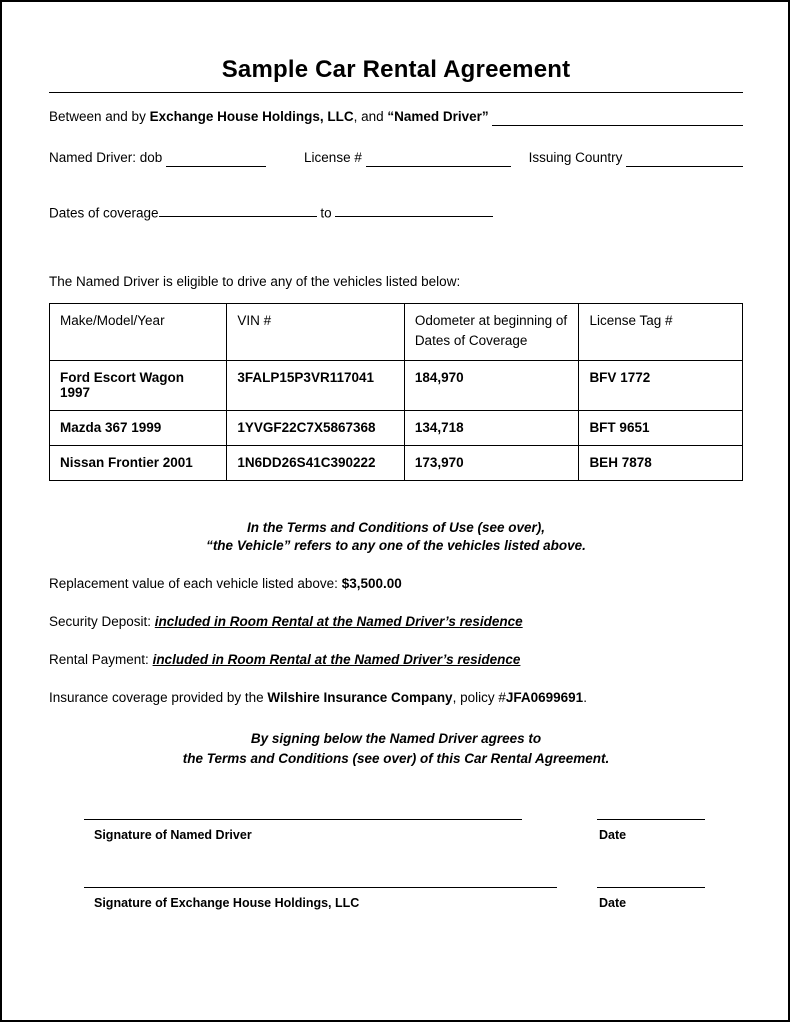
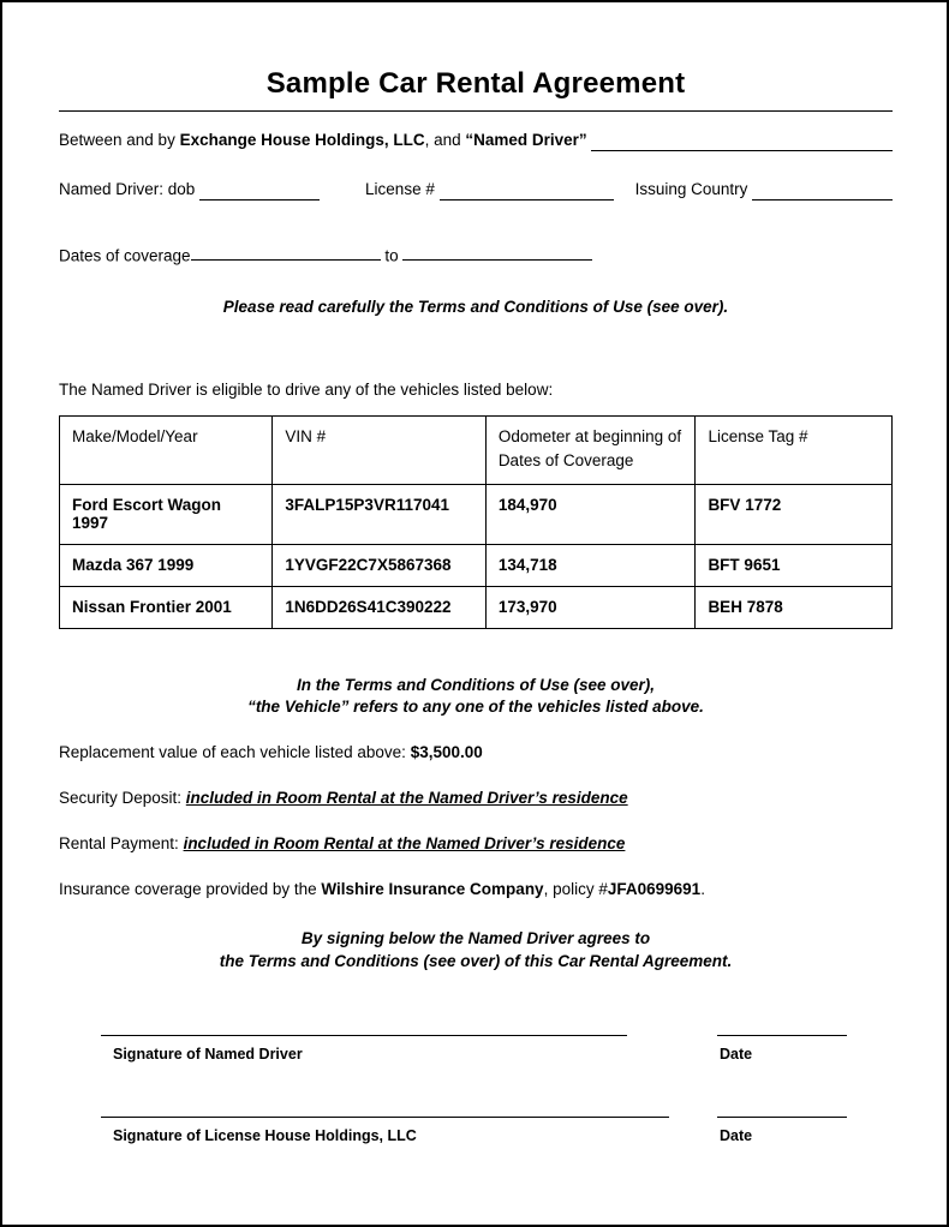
  Sample Car Rental Agreement
  Between and by
  Exchange House Holdings, LLC
  , and
  “Named Driver”
  Named Driver: dob
  License #
  Issuing Country
  Dates of coverage to
+ Please read carefully the Terms and Conditions of Use (see over).
  The Named Driver is eligible to drive any of the vehicles listed below:
  Make/Model/Year	VIN #	Odometer at beginning of Dates of Coverage	License Tag #
  Ford Escort Wagon 1997	3FALP15P3VR117041	184,970	BFV 1772
  Mazda 367 1999	1YVGF22C7X5867368	134,718	BFT 9651
  Nissan Frontier 2001	1N6DD26S41C390222	173,970	BEH 7878
  In the Terms and Conditions of Use (see over),
  “the Vehicle” refers to any one of the vehicles listed above.
  Replacement value of each vehicle listed above: $3,500.00
  Security Deposit: included in Room Rental at the Named Driver’s residence
  Rental Payment: included in Room Rental at the Named Driver’s residence
  Insurance coverage provided by the Wilshire Insurance Company, policy #JFA0699691.
  By signing below the Named Driver agrees to
  the Terms and Conditions (see over) of this Car Rental Agreement.
  Signature of Named Driver
  Date
- Signature of Exchange House Holdings, LLC
+ Signature of License House Holdings, LLC
  Date
